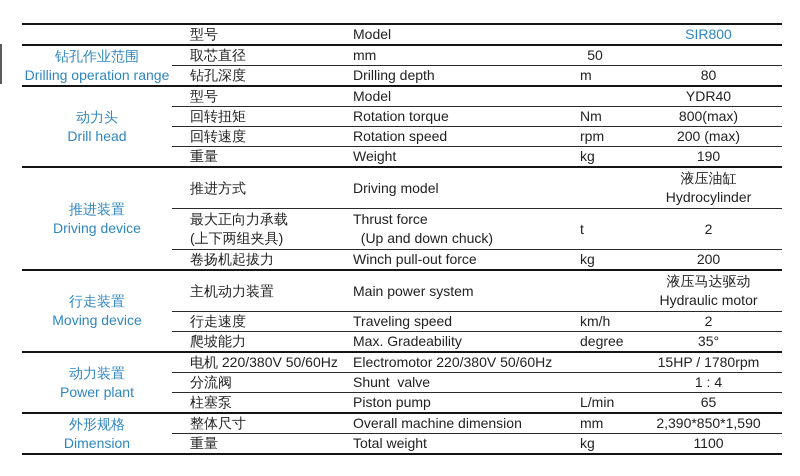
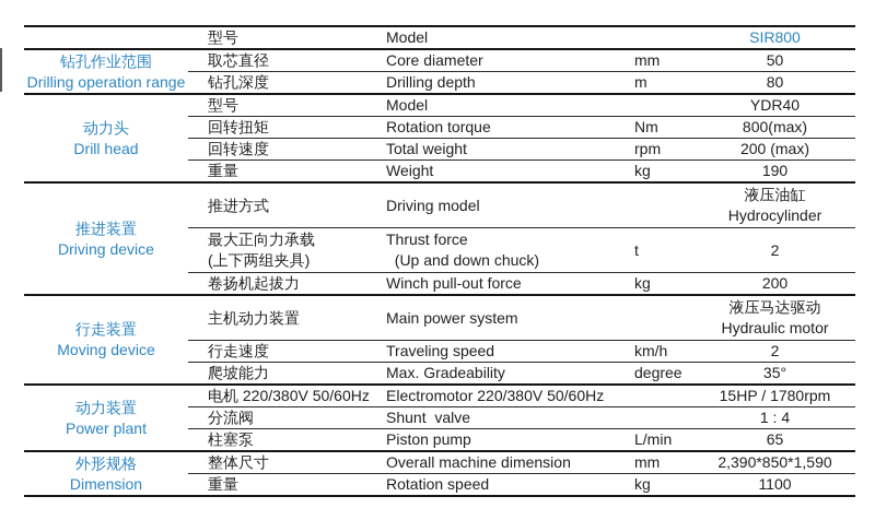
  型号
  Model
  SIR800
  钻孔作业范围
  Drilling operation range
  取芯直径
+ Core diameter
  mm
  50
  钻孔深度
  Drilling depth
  m
  80
  动力头
  Drill head
  型号
  Model
  YDR40
  回转扭矩
  Rotation torque
  Nm
  800(max)
  回转速度
- Rotation speed
+ Total weight
  rpm
  200 (max)
  重量
  Weight
  kg
  190
  推进装置
  Driving device
  推进方式
  Driving model
  液压油缸
  Hydrocylinder
  最大正向力承载
  (上下两组夹具)
  Thrust force
  (Up and down chuck)
  t
  2
  卷扬机起拔力
  Winch pull-out force
  kg
  200
  行走装置
  Moving device
  主机动力装置
  Main power system
  液压马达驱动
  Hydraulic motor
  行走速度
  Traveling speed
  km/h
  2
  爬坡能力
  Max. Gradeability
  degree
  35°
  动力装置
  Power plant
  电机 220/380V 50/60Hz
  Electromotor 220/380V 50/60Hz
  15HP / 1780rpm
  分流阀
  Shunt valve
  1 : 4
  柱塞泵
  Piston pump
  L/min
  65
  外形规格
  Dimension
  整体尺寸
  Overall machine dimension
  mm
  2,390*850*1,590
  重量
- Total weight
+ Rotation speed
  kg
  1100
